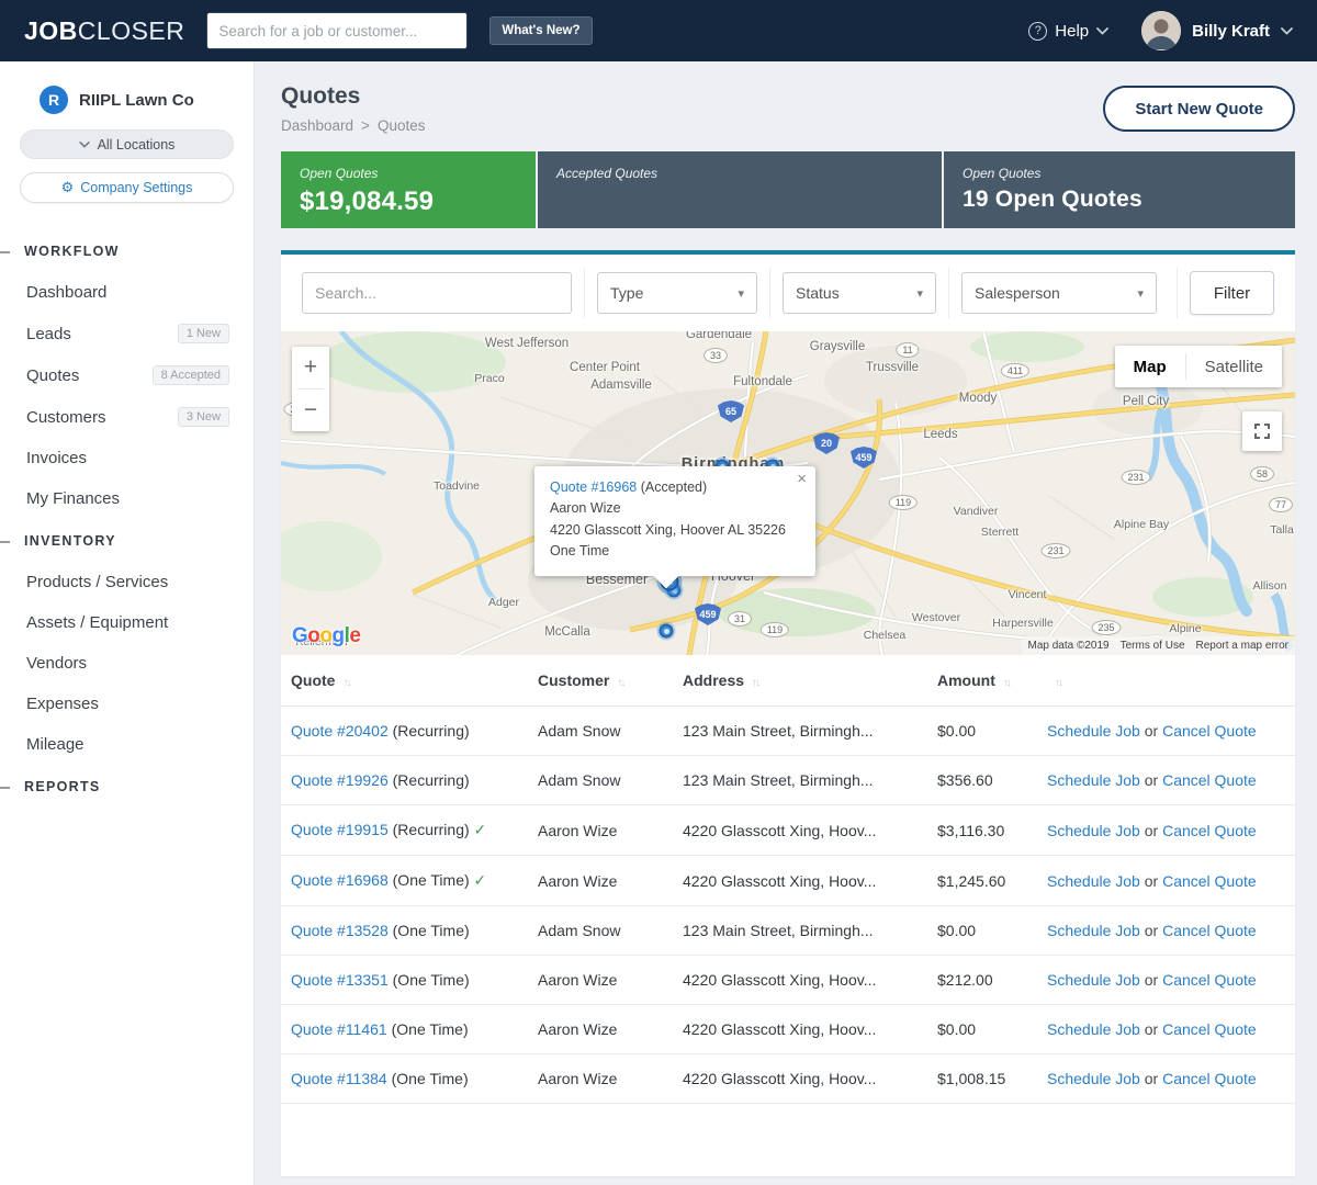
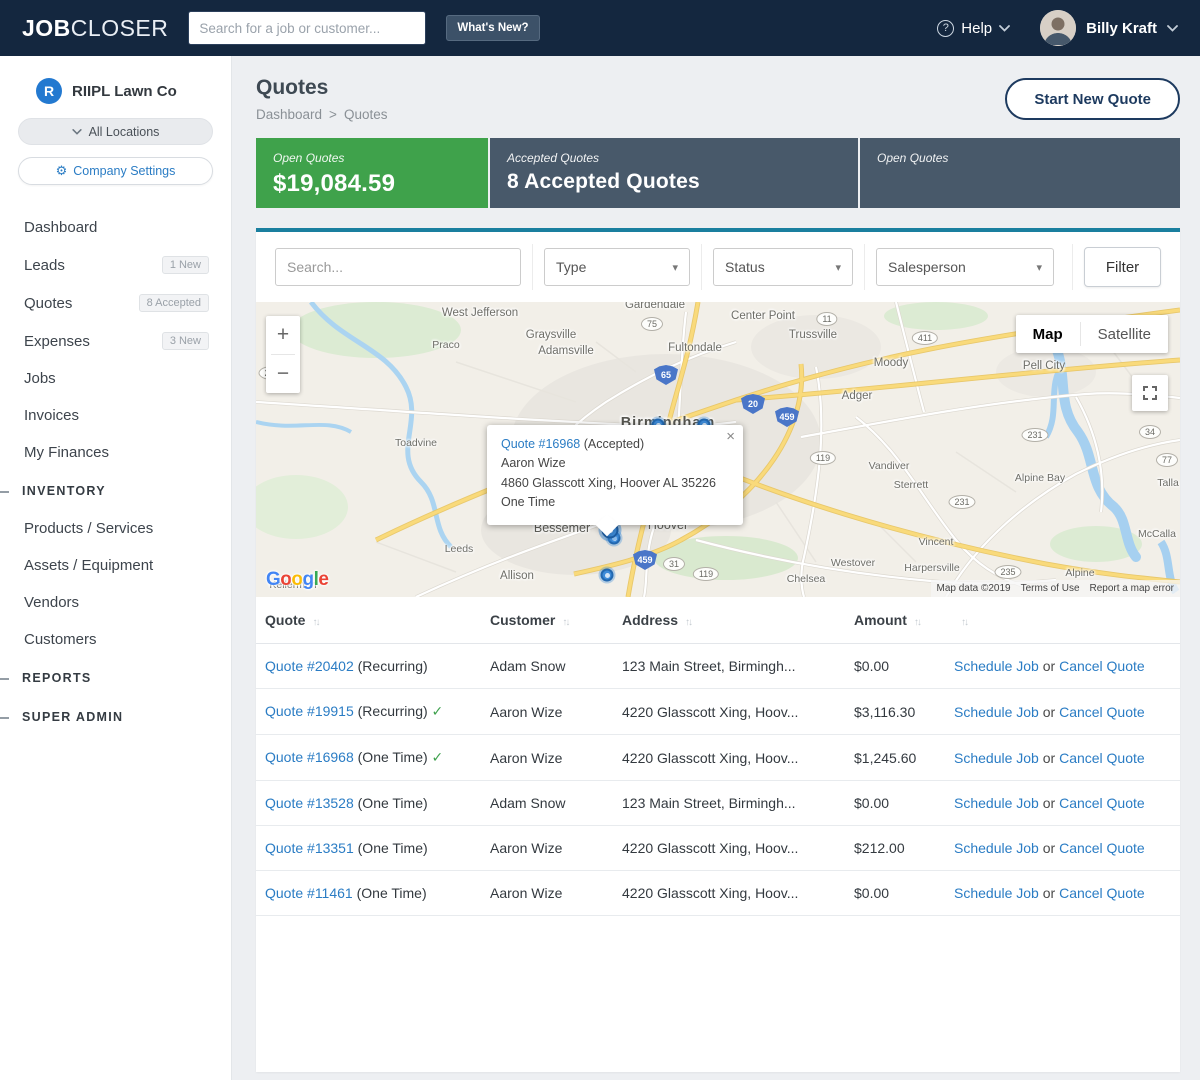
  JOBCLOSER
  Search for a job or customer...
  What's New?
  ?
  Help
  Billy Kraft
  R
  RIIPL Lawn Co
  All Locations
  ⚙
  Company Settings
- WORKFLOW
  Dashboard
  Leads
  1 New
  Quotes
  8 Accepted
- Customers
+ Expenses
  3 New
+ Jobs
  Invoices
  My Finances
  INVENTORY
  Products / Services
  Assets / Equipment
  Vendors
- Expenses
+ Customers
- Mileage
  REPORTS
+ SUPER ADMIN
  Quotes
  Dashboard > Quotes
  Start New Quote
  Open Quotes
  $19,084.59
  Accepted Quotes
+ 8 Accepted Quotes
  Open Quotes
- 19 Open Quotes
  Search...
  Type
  ▾
  Status
  ▾
  Salesperson
  ▾
  Filter
  ×
  Quote #16968 (Accepted)
  Aaron Wize
- 4220 Glasscott Xing, Hoover AL 35226
+ 4860 Glasscott Xing, Hoover AL 35226
  One Time
  +
  −
  Map
  Satellite
  Google
  Map data ©2019
  Terms of Use
  Report a map error
  Gardendale
  West Jefferson
- Graysville
+ Center Point
  Trussville
- Center Point
+ Graysville
  Praco
  Adamsville
  Fultondale
  Moody
  Pell City
- Leeds
+ Adger
  Toadvine
  Vandiver
  Alpine Bay
  Talla
  Sterrett
  Hoover
  Bessemer
  Vincent
- Allison
+ McCalla
- Adger
+ Leeds
  Westover
  Harpersville
  Chelsea
- McCalla
+ Allison
  Alpine
  Kellerman
  11
  411
- 33
+ 75
  65
  20
  459
  119
  231
- 58
+ 34
  77
  231
  459
  31
  119
  235
  Quote ↑↓	Customer ↑↓	Address ↑↓	Amount ↑↓	↑↓
  Quote #20402 (Recurring)	Adam Snow	123 Main Street, Birmingh...	$0.00	Schedule Job or Cancel Quote
- Quote #19926 (Recurring)	Adam Snow	123 Main Street, Birmingh...	$356.60	Schedule Job or Cancel Quote
  Quote #19915 (Recurring) ✓	Aaron Wize	4220 Glasscott Xing, Hoov...	$3,116.30	Schedule Job or Cancel Quote
  Quote #16968 (One Time) ✓	Aaron Wize	4220 Glasscott Xing, Hoov...	$1,245.60	Schedule Job or Cancel Quote
  Quote #13528 (One Time)	Adam Snow	123 Main Street, Birmingh...	$0.00	Schedule Job or Cancel Quote
  Quote #13351 (One Time)	Aaron Wize	4220 Glasscott Xing, Hoov...	$212.00	Schedule Job or Cancel Quote
  Quote #11461 (One Time)	Aaron Wize	4220 Glasscott Xing, Hoov...	$0.00	Schedule Job or Cancel Quote
- Quote #11384 (One Time)	Aaron Wize	4220 Glasscott Xing, Hoov...	$1,008.15	Schedule Job or Cancel Quote
